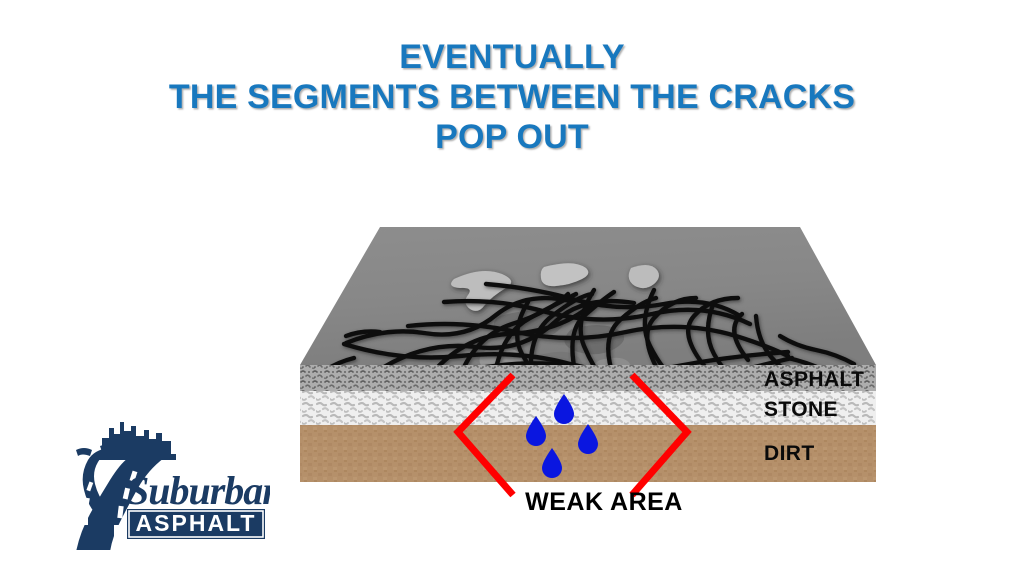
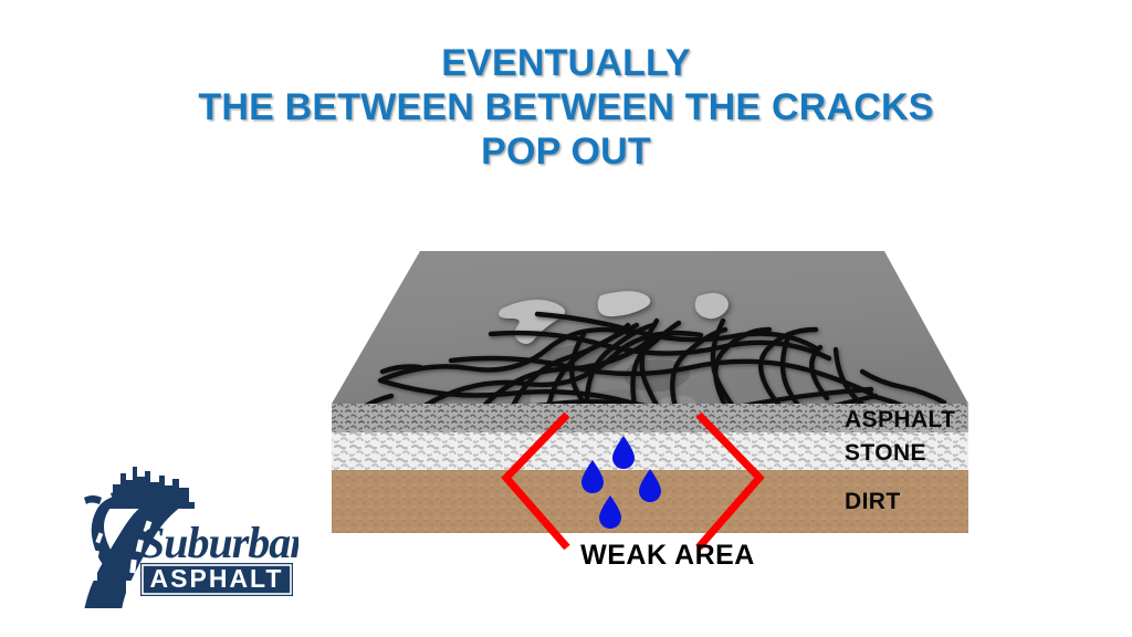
  EVENTUALLY
- THE SEGMENTS BETWEEN THE CRACKS
+ THE BETWEEN BETWEEN THE CRACKS
  POP OUT
  ASPHALT
  STONE
  DIRT
  WEAK AREA
  Suburba
  ASPHALT
